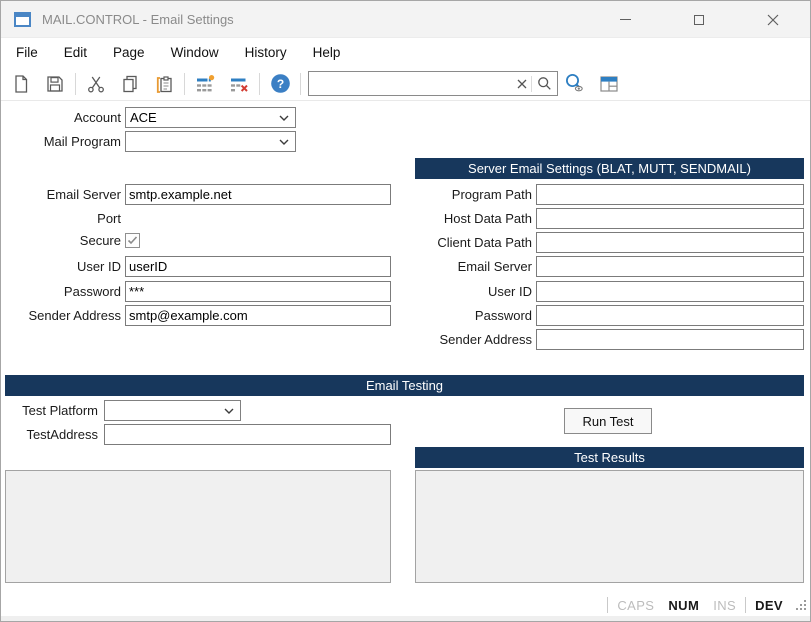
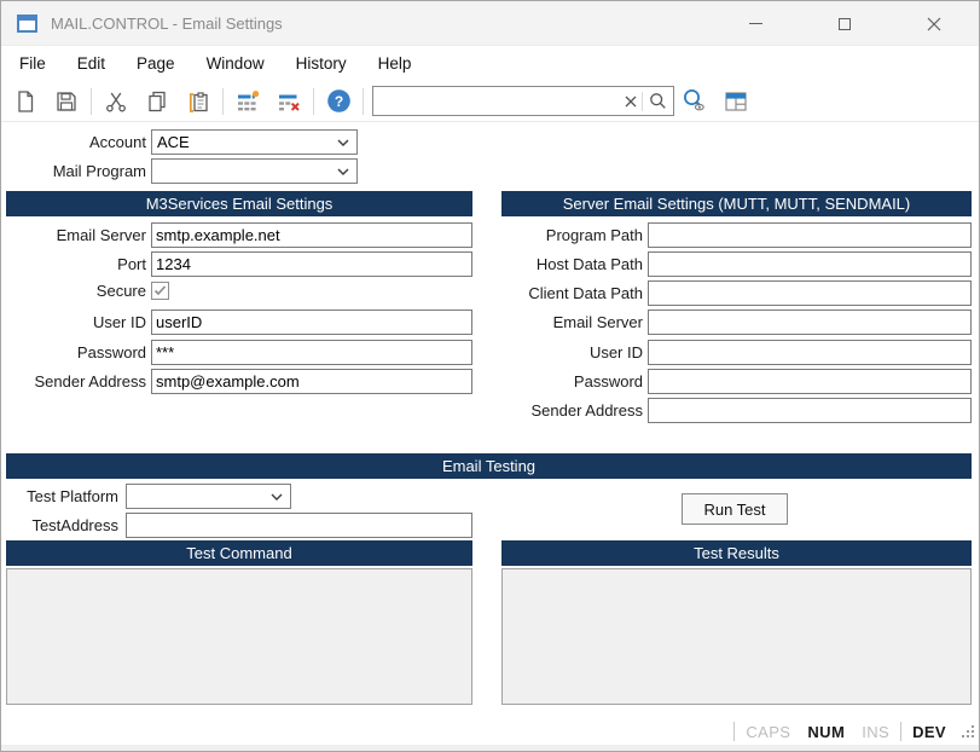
  MAIL.CONTROL - Email Settings
  File
  Edit
  Page
  Window
  History
  Help
  ?
  Account
  ACE
  Mail Program
+ M3Services Email Settings
  Email Server
  smtp.example.net
  Port
+ 1234
  Secure
  User ID
  userID
  Password
  ***
  Sender Address
  smtp@example.com
- Server Email Settings (BLAT, MUTT, SENDMAIL)
+ Server Email Settings (MUTT, MUTT, SENDMAIL)
  Program Path
  Host Data Path
  Client Data Path
  Email Server
  User ID
  Password
  Sender Address
  Email Testing
  Test Platform
  TestAddress
  Run Test
+ Test Command
  Test Results
  CAPS
  NUM
  INS
  DEV
